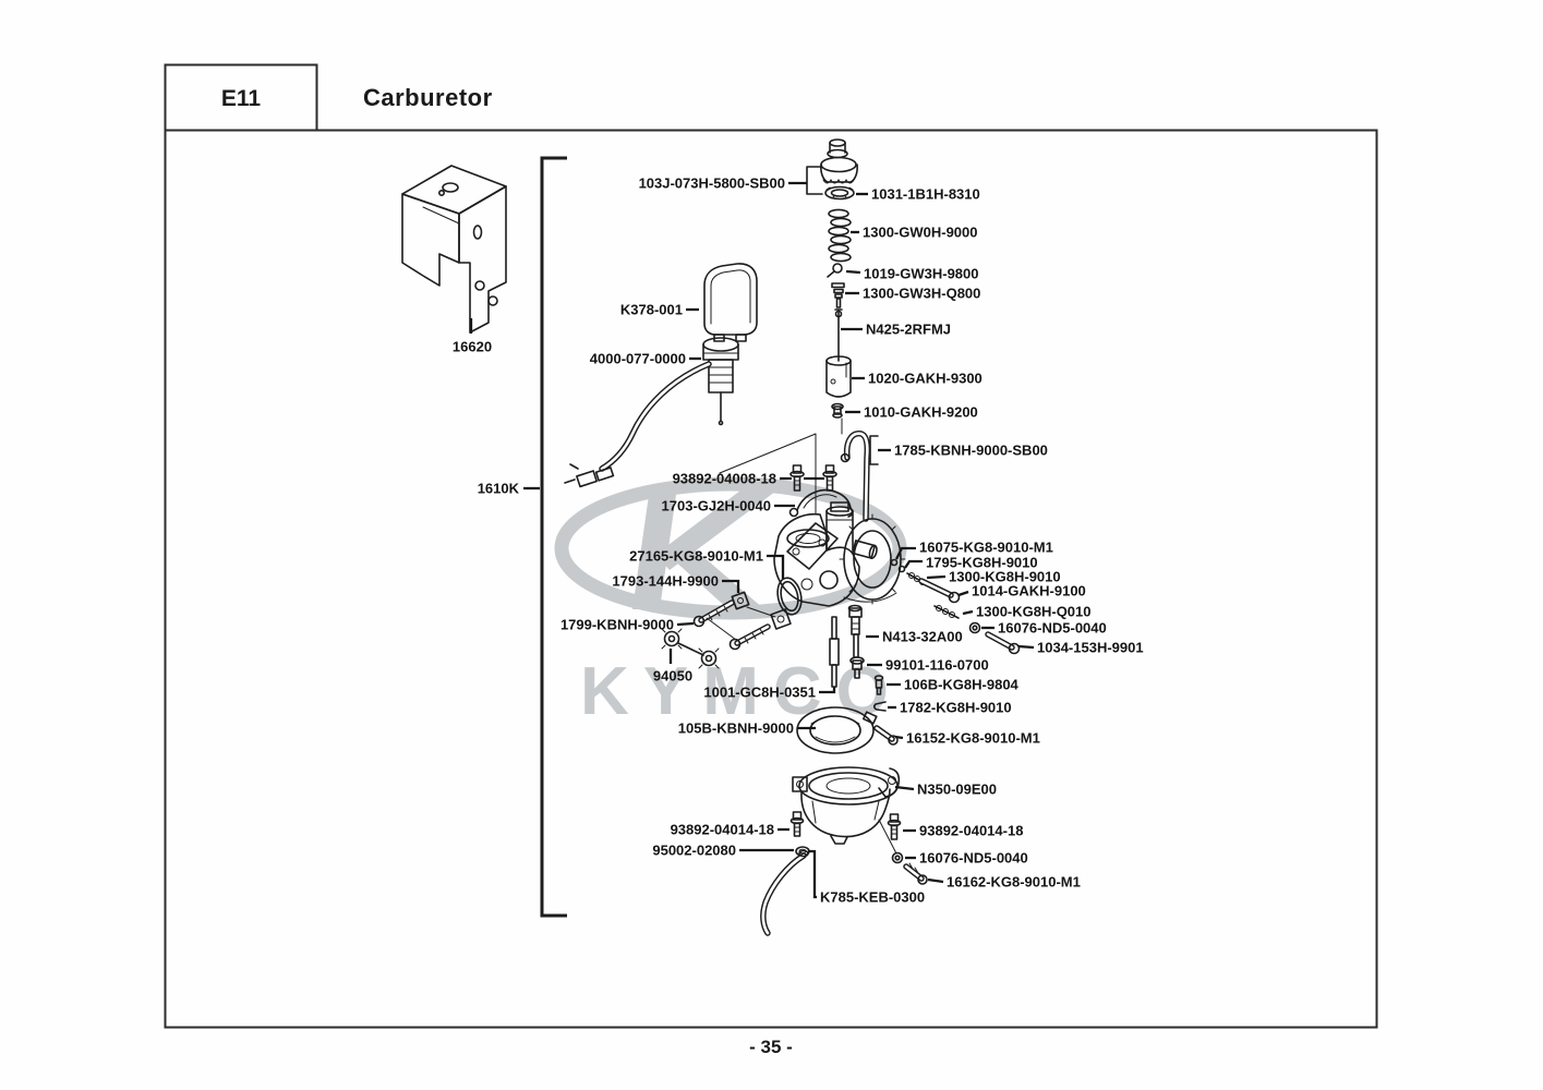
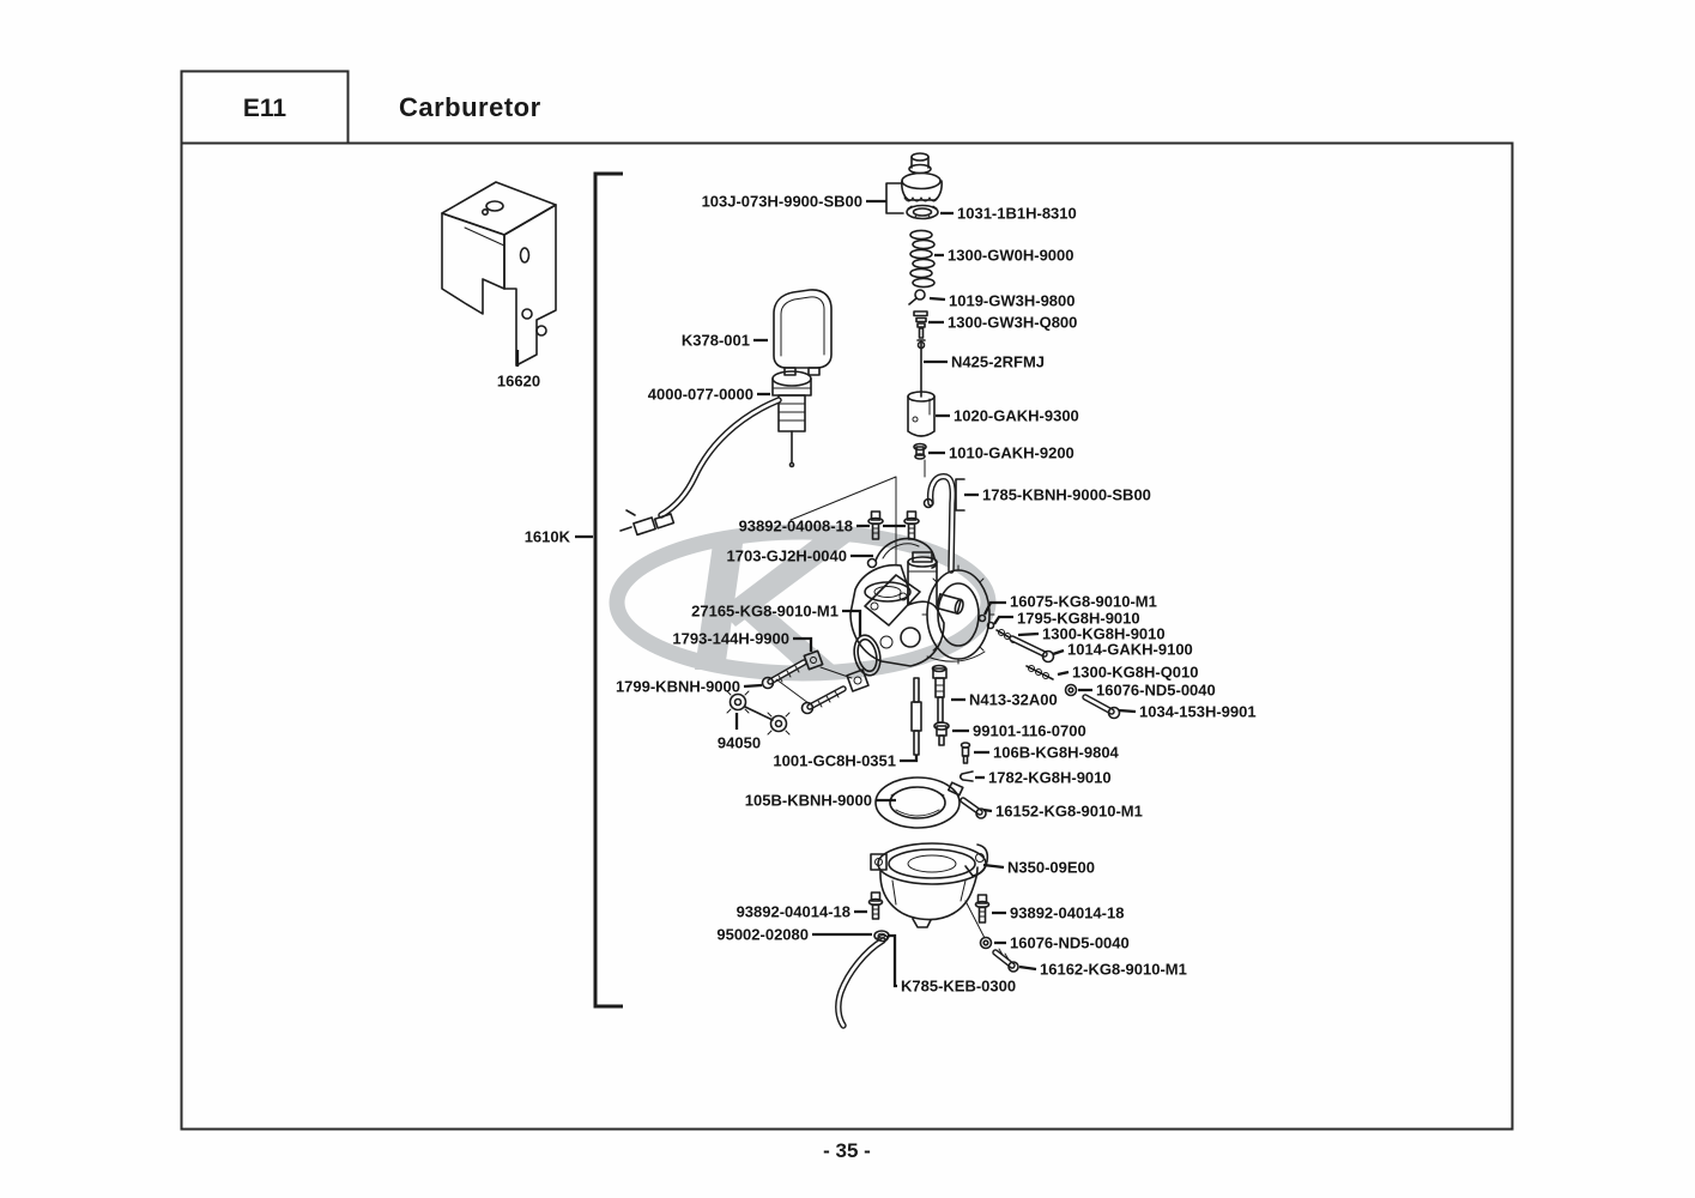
- KYMCO
  E11
  Carburetor
  - 35 -
- 103J-073H-5800-SB00
+ 103J-073H-9900-SB00
  1031-1B1H-8310
  1300-GW0H-9000
  1019-GW3H-9800
  1300-GW3H-Q800
  N425-2RFMJ
  K378-001
  16620
  1610K
  4000-077-0000
  1020-GAKH-9300
  1010-GAKH-9200
  1785-KBNH-9000-SB00
  93892-04008-18
  1703-GJ2H-0040
  27165-KG8-9010-M1
  1793-144H-9900
  1799-KBNH-9000
  94050
  16075-KG8-9010-M1
  1795-KG8H-9010
  1300-KG8H-9010
  1014-GAKH-9100
  1300-KG8H-Q010
  16076-ND5-0040
  1034-153H-9901
  N413-32A00
  99101-116-0700
  1001-GC8H-0351
  106B-KG8H-9804
  1782-KG8H-9010
  105B-KBNH-9000
  16152-KG8-9010-M1
  N350-09E00
  93892-04014-18
  93892-04014-18
  95002-02080
  16076-ND5-0040
  16162-KG8-9010-M1
  K785-KEB-0300
